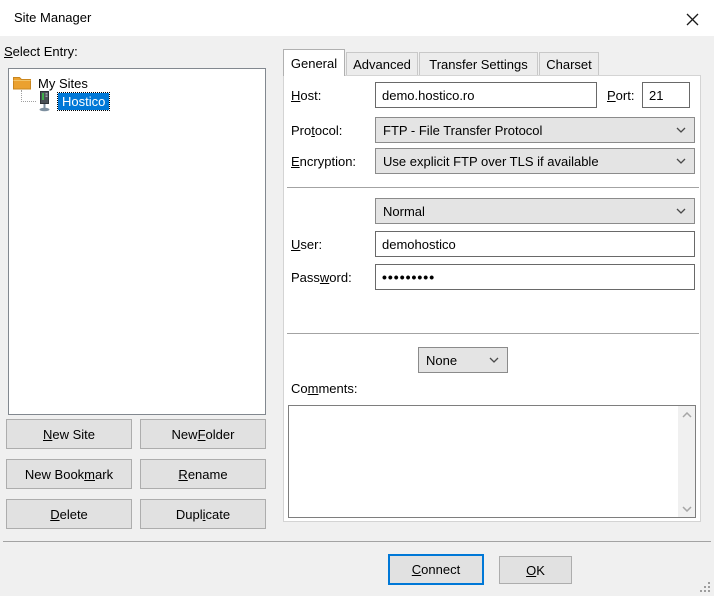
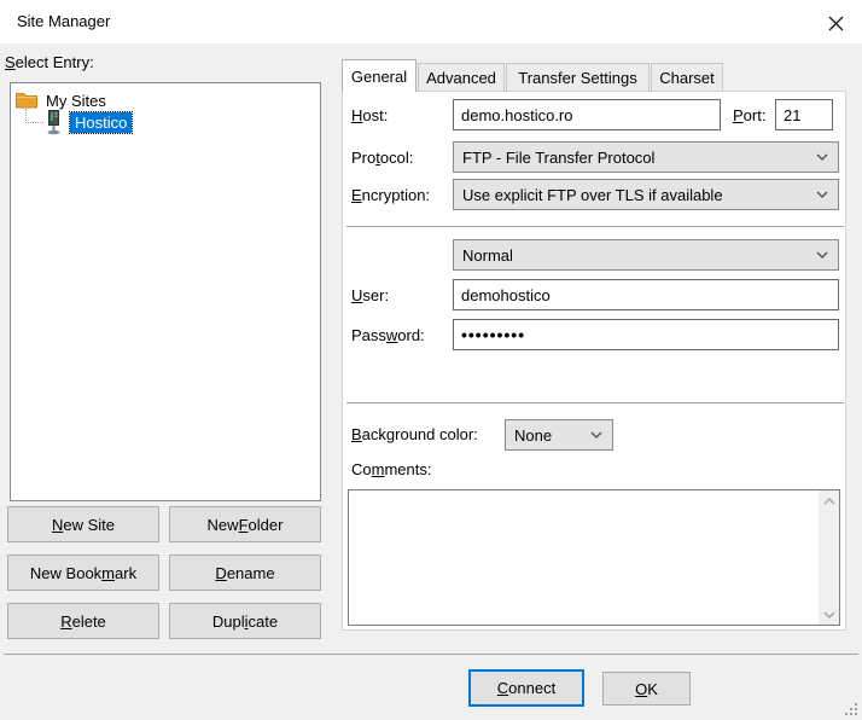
  Site Manager
  Select Entry:
  My Sites
  Hostico
  N
  ew Site
  New
  F
  older
  New Book
  m
  ark
- R
+ D
  ename
- D
+ R
  elete
  Dupl
  i
  cate
  General
  Advanced
  Transfer Settings
  Charset
  Host:
  demo.hostico.ro
  Port:
  21
  Protocol:
  FTP - File Transfer Protocol
  Encryption:
  Use explicit FTP over TLS if available
  Normal
  User:
  demohostico
  Password:
  •••••••••
+ Background color:
  None
  Comments:
  C
  onnect
  O
  K
